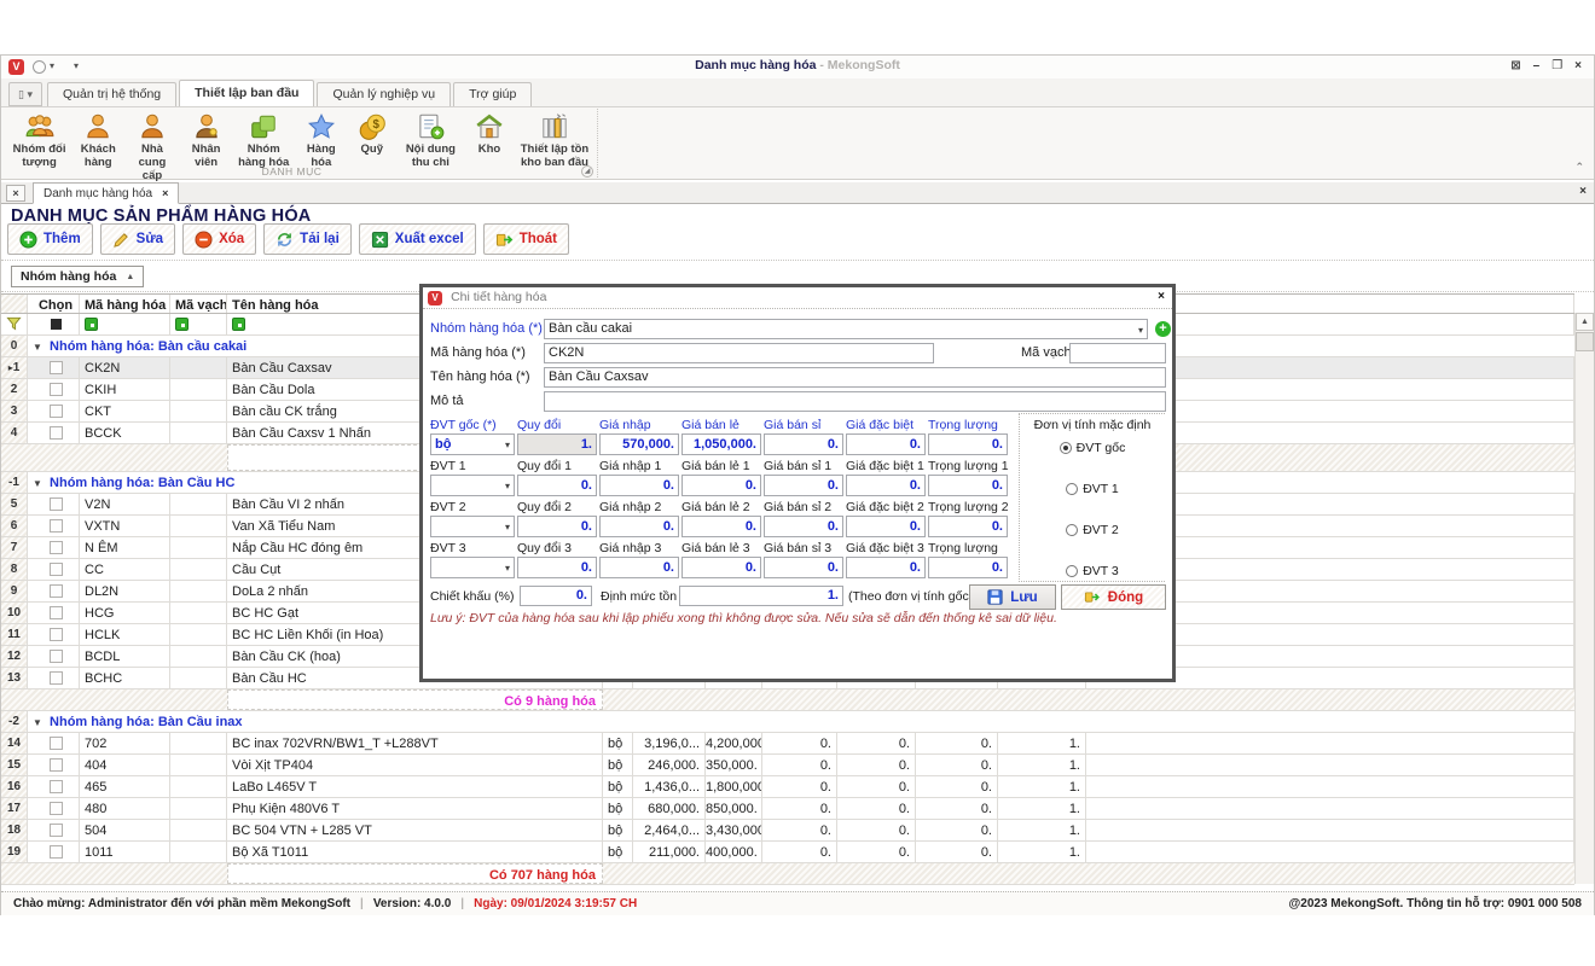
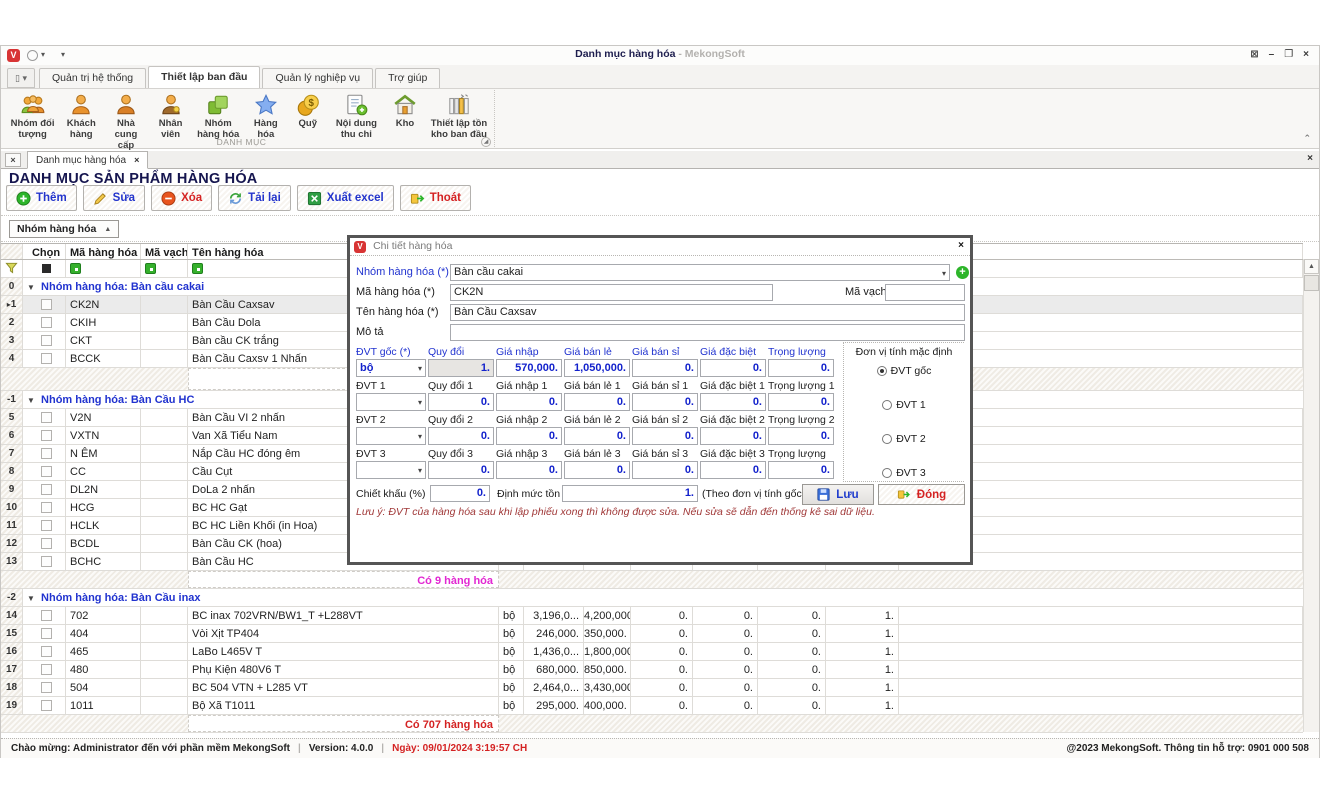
  V
  ▾
  ▾
  Danh mục hàng hóa - MekongSoft
  ⊠
  –
  ❐
  ×
  ▯ ▾
  Quản trị hệ thống
  Thiết lập ban đầu
  Quản lý nghiệp vụ
  Trợ giúp
  Nhóm đối tượng
  Khách hàng
  Nhà cung cấp
  Nhân viên
  Nhóm hàng hóa
  Hàng hóa
  $
  Quỹ
  Nội dung thu chi
  Kho
  Thiết lập tồn kho ban đầu
  DANH MỤC
  ⌃
  ×
  Danh mục hàng hóa ×
  ×
  DANH MỤC SẢN PHẨM HÀNG HÓA
  Thêm
  Sửa
  Xóa
  Tải lại
  Xuất excel
  Thoát
  Nhóm hàng hóa
  Chọn
  Mã hàng hóa
  Mã vạch
  Tên hàng hóa
  0
  ▼ Nhóm hàng hóa: Bàn cầu cakai
  ▸1
  CK2N
  Bàn Cầu Caxsav
  2
  CKIH
  Bàn Cầu Dola
  3
  CKT
  Bàn cầu CK trắng
  4
  BCCK
  Bàn Cầu Caxsv 1 Nhấn
  -1
  ▼ Nhóm hàng hóa: Bàn Cầu HC
  5
  V2N
  Bàn Cầu VI 2 nhấn
  6
  VXTN
  Van Xã Tiểu Nam
  7
  N ÊM
  Nắp Cầu HC đóng êm
  8
  CC
  Cầu Cụt
  9
  DL2N
  DoLa 2 nhấn
  10
  HCG
  BC HC Gạt
  11
  HCLK
  BC HC Liền Khối (in Hoa)
  12
  BCDL
  Bàn Cầu CK (hoa)
  13
  BCHC
  Bàn Cầu HC
  Có 9 hàng hóa
  -2
  ▼ Nhóm hàng hóa: Bàn Cầu inax
  14
  702
  BC inax 702VRN/BW1_T +L288VT
  bộ
  3,196,0...
  4,200,000
  0.
  0.
  0.
  1.
  15
  404
  Vòi Xịt TP404
  bộ
  246,000.
  350,000.
  0.
  0.
  0.
  1.
  16
  465
  LaBo L465V T
  bộ
  1,436,0...
  1,800,000
  0.
  0.
  0.
  1.
  17
  480
  Phụ Kiện 480V6 T
  bộ
  680,000.
  850,000.
  0.
  0.
  0.
  1.
  18
  504
  BC 504 VTN + L285 VT
  bộ
  2,464,0...
  3,430,000
  0.
  0.
  0.
  1.
  19
  1011
  Bộ Xã T1011
  bộ
- 211,000.
+ 295,000.
  400,000.
  0.
  0.
  0.
  1.
  Có 707 hàng hóa
  Chào mừng: Administrator đến với phần mềm MekongSoft
  |
  Version: 4.0.0
  |
  Ngày: 09/01/2024 3:19:57 CH
  @2023 MekongSoft. Thông tin hỗ trợ: 0901 000 508
  V Chi tiết hàng hóa
  ×
  Nhóm hàng hóa (*)
  Bàn cầu cakai
  ▾
  +
  Mã hàng hóa (*)
  CK2N
  Mã vạch
  Tên hàng hóa (*)
  Bàn Cầu Caxsav
  Mô tả
  ĐVT gốc (*)
  Quy đổi
  Giá nhập
  Giá bán lẻ
  Giá bán sỉ
  Giá đặc biệt
  Trọng lượng
  bộ
  ▾
  1.
  570,000.
  1,050,000.
  0.
  0.
  0.
  ĐVT 1
  Quy đổi 1
  Giá nhập 1
  Giá bán lẻ 1
  Giá bán sỉ 1
  Giá đặc biệt 1
  Trọng lượng 1
  ▾
  0.
  0.
  0.
  0.
  0.
  0.
  ĐVT 2
  Quy đổi 2
  Giá nhập 2
  Giá bán lẻ 2
  Giá bán sỉ 2
  Giá đặc biệt 2
  Trọng lượng 2
  ▾
  0.
  0.
  0.
  0.
  0.
  0.
  ĐVT 3
  Quy đổi 3
  Giá nhập 3
  Giá bán lẻ 3
  Giá bán sỉ 3
  Giá đặc biệt 3
  Trọng lượng
  ▾
  0.
  0.
  0.
  0.
  0.
  0.
  Đơn vị tính mặc định
  ĐVT gốc
  ĐVT 1
  ĐVT 2
  ĐVT 3
  Chiết khấu (%)
  0.
  Định mức tồn
  1.
  (Theo đơn vị tính gốc
  Lưu
  Đóng
  Lưu ý: ĐVT của hàng hóa sau khi lập phiếu xong thì không được sửa. Nếu sửa sẽ dẫn đến thống kê sai dữ liệu.
